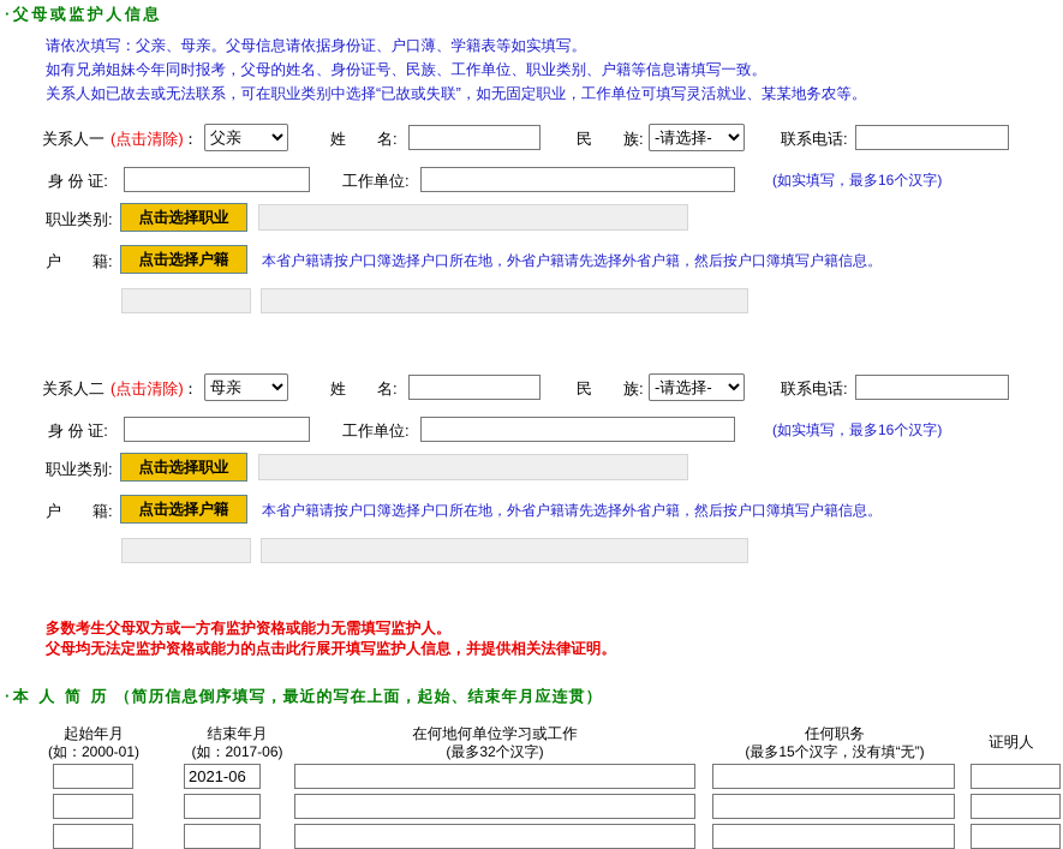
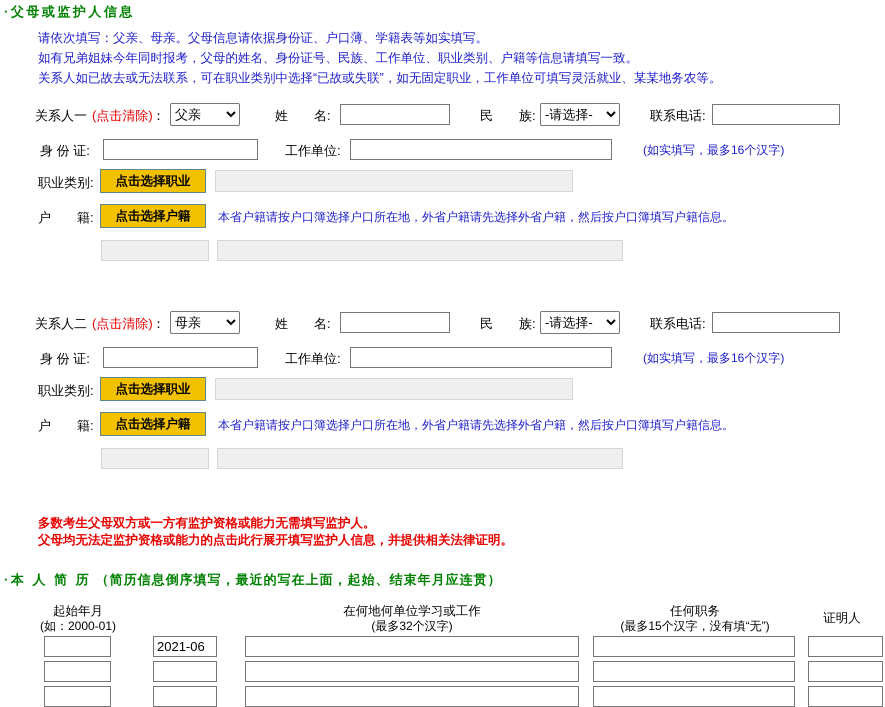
  ·父母或监护人信息
  请依次填写：父亲、母亲。父母信息请依据身份证、户口薄、学籍表等如实填写。
  如有兄弟姐妹今年同时报考，父母的姓名、身份证号、民族、工作单位、职业类别、户籍等信息请填写一致。
  关系人如已故去或无法联系，可在职业类别中选择“已故或失联”，如无固定职业，工作单位可填写灵活就业、某某地务农等。
  关系人一
  (点击清除)
  ：
  父亲
  姓 名:
  民 族:
  -请选择-
  联系电话:
  身 份 证:
  工作单位:
  (如实填写，最多16个汉字)
  职业类别:
  点击选择职业
  户 籍:
  点击选择户籍
  本省户籍请按户口簿选择户口所在地，外省户籍请先选择外省户籍，然后按户口簿填写户籍信息。
  关系人二
  (点击清除)
  ：
  母亲
  姓 名:
  民 族:
  -请选择-
  联系电话:
  身 份 证:
  工作单位:
  (如实填写，最多16个汉字)
  职业类别:
  点击选择职业
  户 籍:
  点击选择户籍
  本省户籍请按户口簿选择户口所在地，外省户籍请先选择外省户籍，然后按户口簿填写户籍信息。
  多数考生父母双方或一方有监护资格或能力无需填写监护人。
  父母均无法定监护资格或能力的点击此行展开填写监护人信息，并提供相关法律证明。
  ·本 人 简 历 （简历信息倒序填写，最近的写在上面，起始、结束年月应连贯）
  起始年月
  (如：2000-01)
- 结束年月
- (如：2017-06)
  在何地何单位学习或工作
  (最多32个汉字)
  任何职务
  (最多15个汉字，没有填“无”)
  证明人
  2021-06
